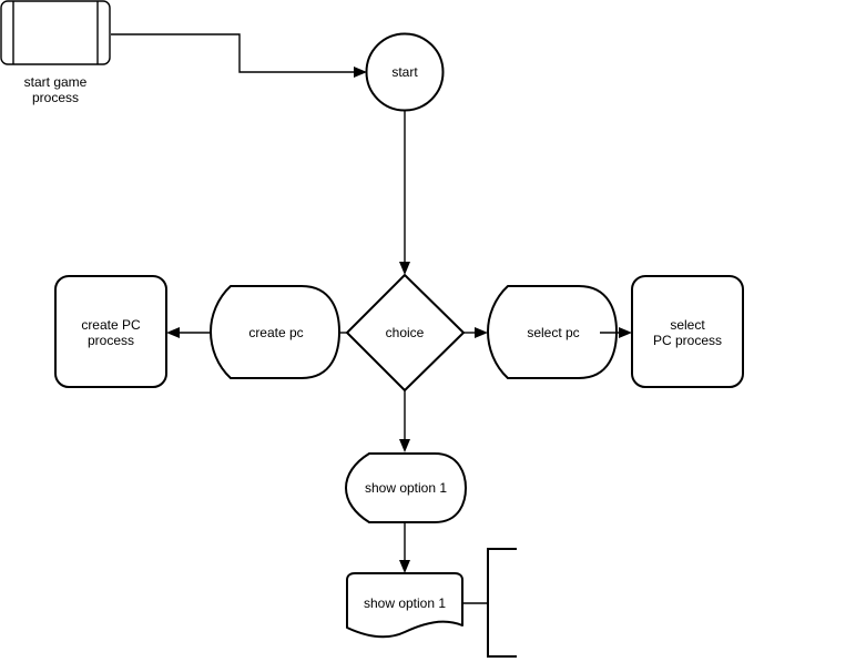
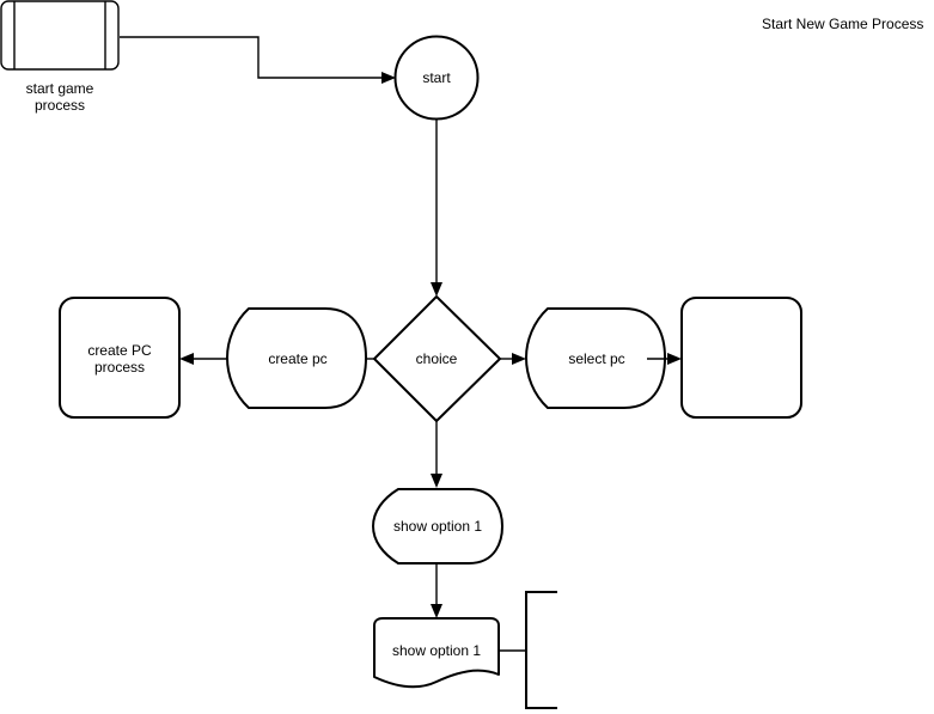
  start game
  process
  start
  choice
  create pc
  create PC
  process
  select pc
- select
- PC process
  show option 1
  show option 1
+ Start New Game Process
